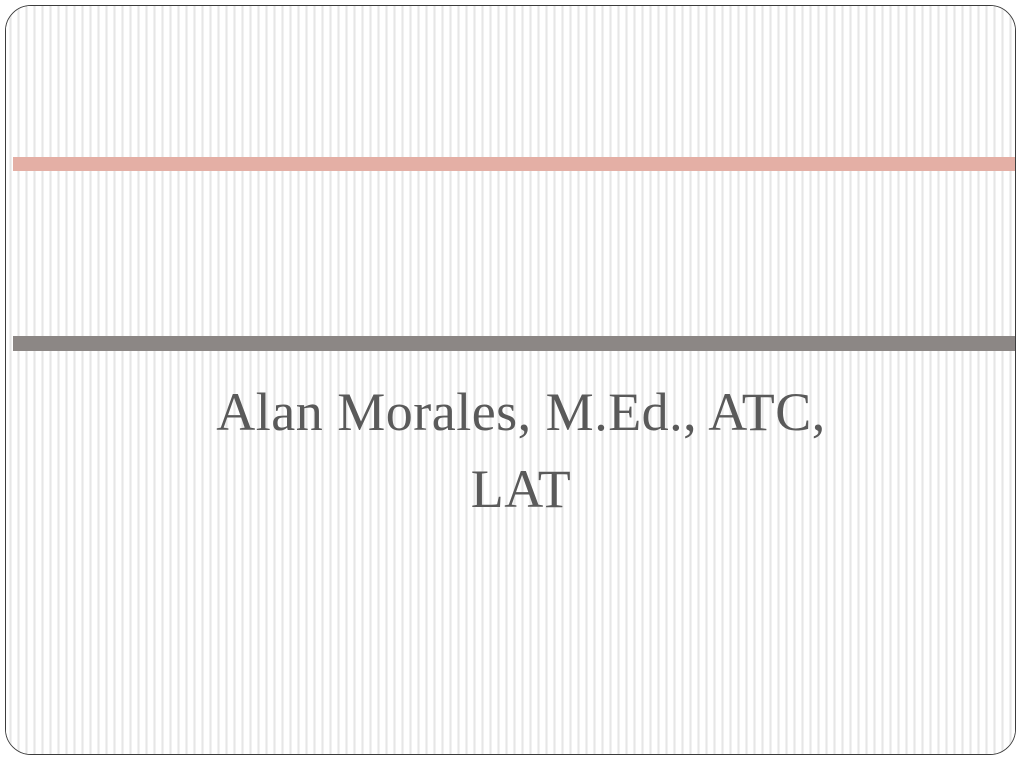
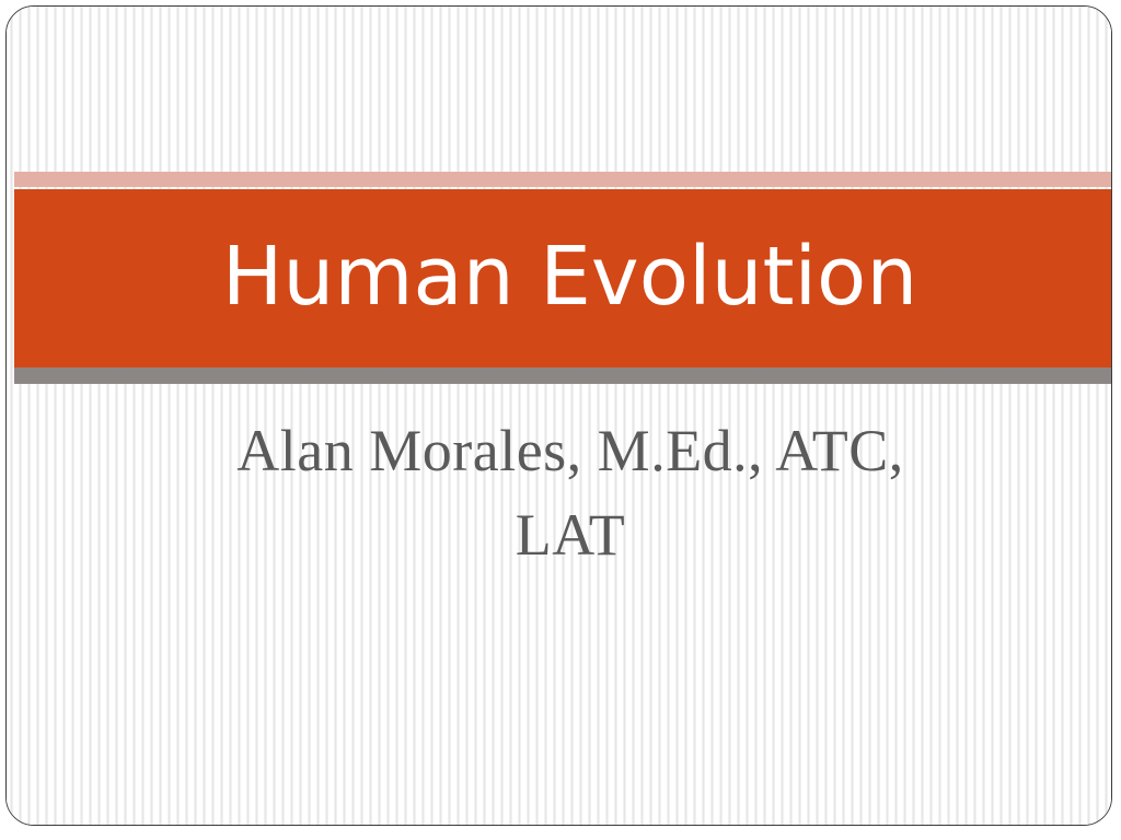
+ Human Evolution
  Alan Morales, M.Ed., ATC,
  LAT
